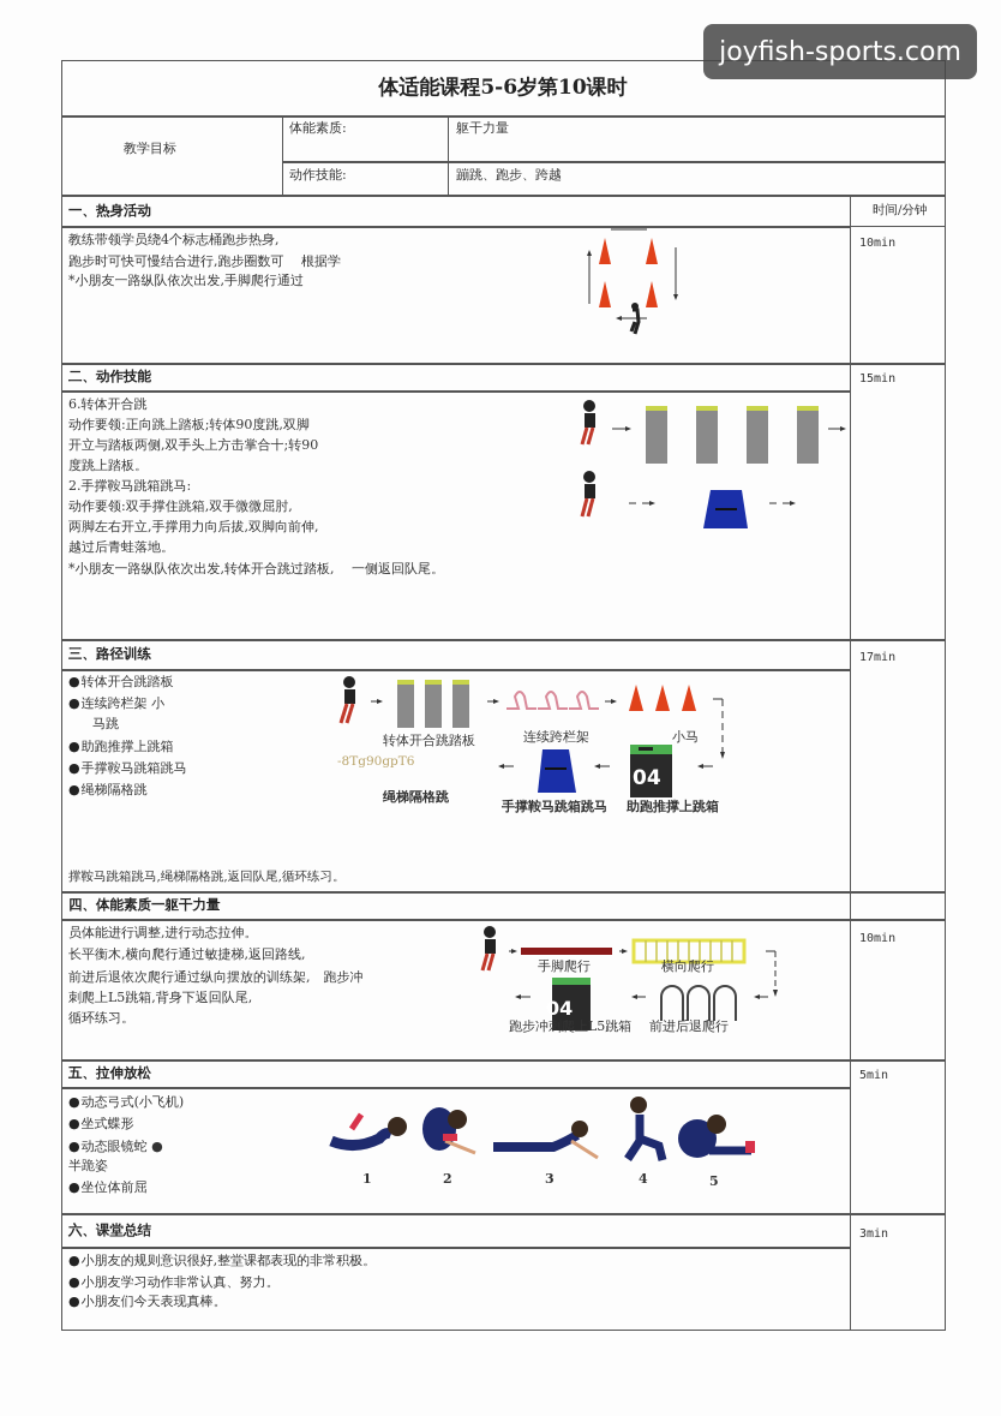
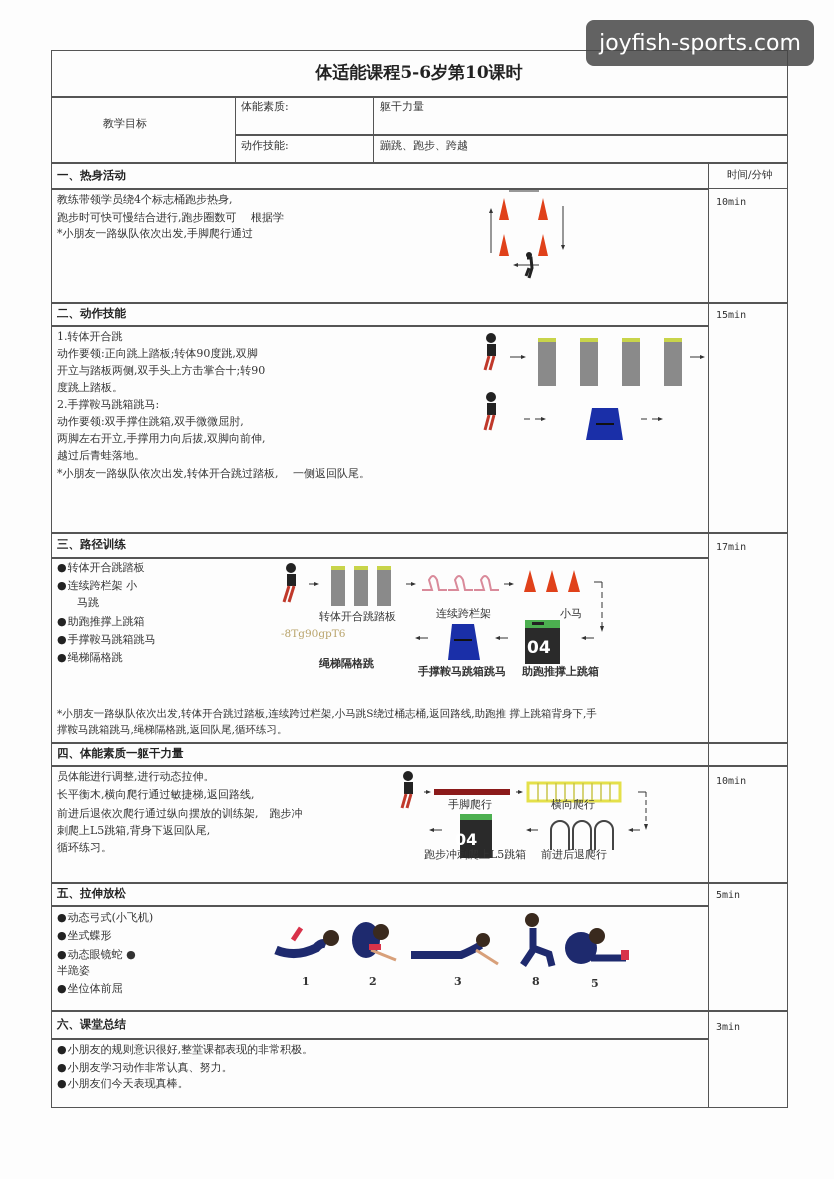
  joyfish-sports.com
  体适能课程5-6岁第10课时
  教学目标
  体能素质:
  躯干力量
  动作技能:
  蹦跳、跑步、跨越
  时间/分钟
  一、热身活动
  10min
  教练带领学员绕4个标志桶跑步热身,
  跑步时可快可慢结合进行,跑步圈数可 根据学
  *小朋友一路纵队依次出发,手脚爬行通过
  二、动作技能
  15min
- 6.转体开合跳
+ 1.转体开合跳
  动作要领:正向跳上踏板;转体90度跳,双脚
  开立与踏板两侧,双手头上方击掌合十;转90
  度跳上踏板。
  2.手撑鞍马跳箱跳马:
  动作要领:双手撑住跳箱,双手微微屈肘,
  两脚左右开立,手撑用力向后拔,双脚向前伸,
  越过后青蛙落地。
  *小朋友一路纵队依次出发,转体开合跳过踏板, 一侧返回队尾。
  三、路径训练
  17min
  转体开合跳踏板
  连续跨栏架 小
  马跳
  助跑推撑上跳箱
  手撑鞍马跳箱跳马
  绳梯隔格跳
  转体开合跳踏板
  连续跨栏架
  小马
  -8Tg90gpT6
  04
  绳梯隔格跳
  手撑鞍马跳箱跳马
  助跑推撑上跳箱
+ *小朋友一路纵队依次出发,转体开合跳过踏板,连续跨过栏架,小马跳S绕过桶志桶,返回路线,助跑推 撑上跳箱背身下,手
  撑鞍马跳箱跳马,绳梯隔格跳,返回队尾,循环练习。
  四、体能素质一躯干力量
  10min
  员体能进行调整,进行动态拉伸。
  长平衡木,横向爬行通过敏捷梯,返回路线,
  前进后退依次爬行通过纵向摆放的训练架, 跑步冲
  刺爬上L5跳箱,背身下返回队尾,
  循环练习。
  手脚爬行
  横向爬行
  04
  跑步冲刺爬上L5跳箱
  前进后退爬行
  五、拉伸放松
  5min
  动态弓式(小飞机)
  坐式蝶形
  动态眼镜蛇 ●
  半跪姿
  坐位体前屈
  1
  2
  3
- 4
+ 8
  5
  六、课堂总结
  3min
  小朋友的规则意识很好,整堂课都表现的非常积极。
  小朋友学习动作非常认真、努力。
  小朋友们今天表现真棒。
